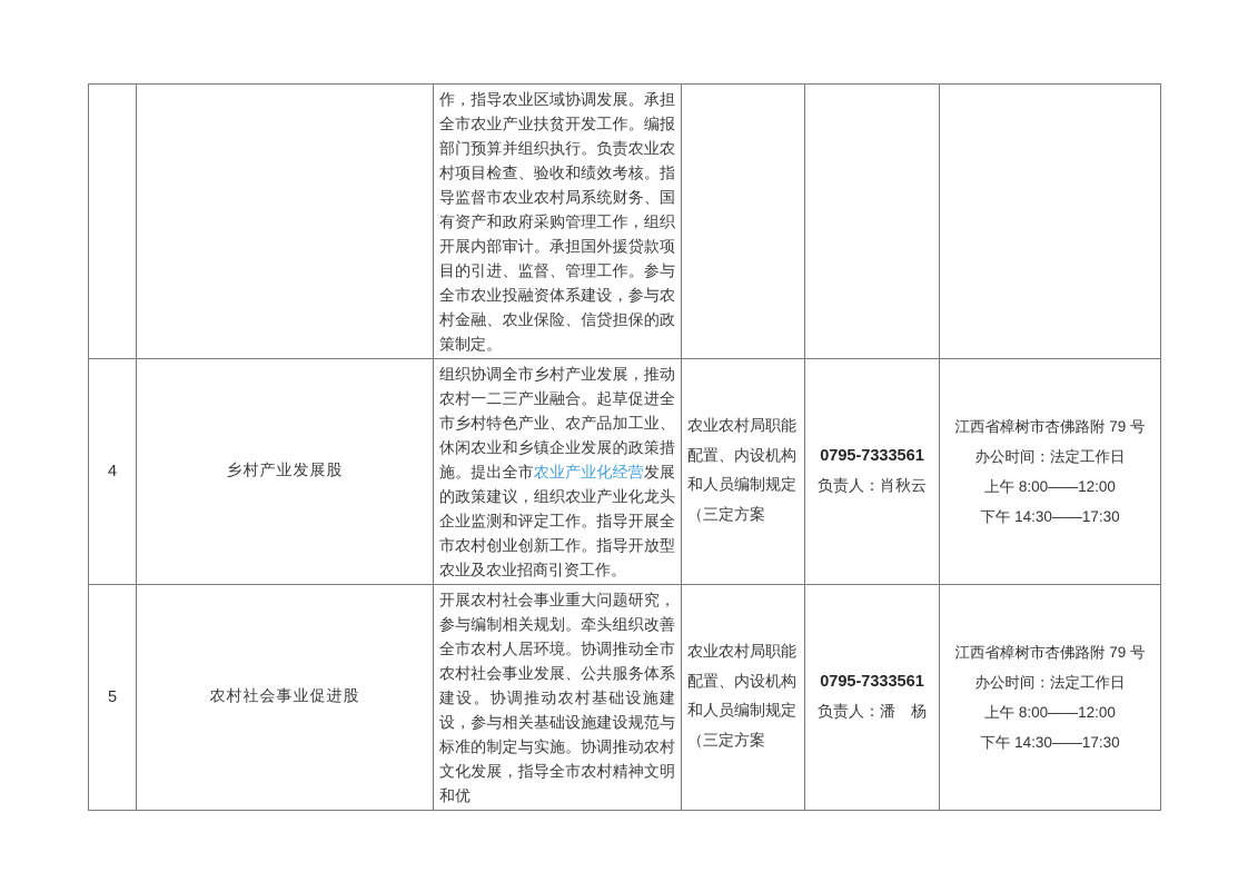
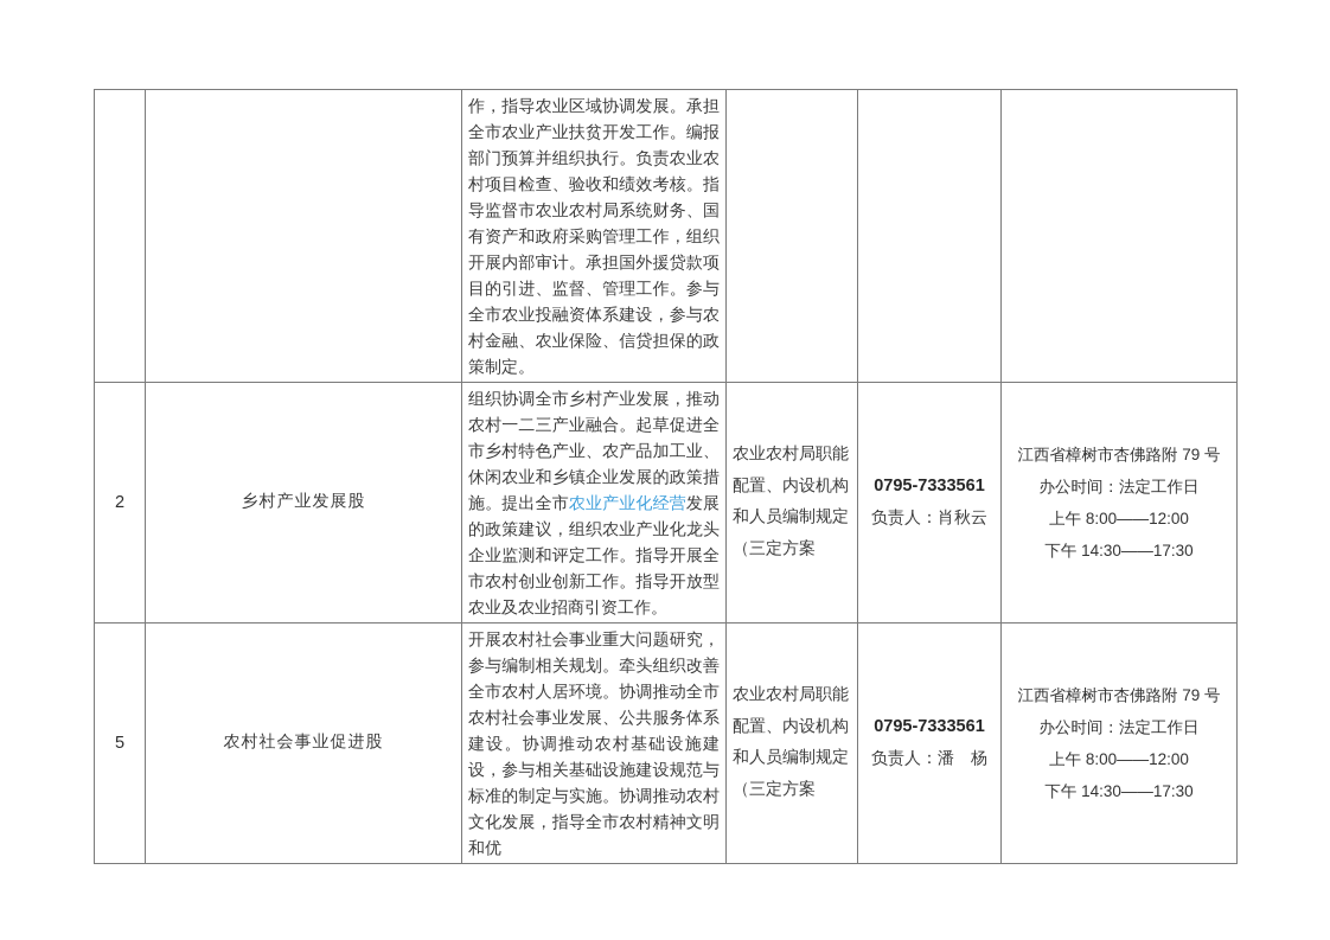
  		作，指导农业区域协调发展。承担全市农业产业扶贫开发工作。编报部门预算并组织执行。负责农业农村项目检查、验收和绩效考核。指导监督市农业农村局系统财务、国有资产和政府采购管理工作，组织开展内部审计。承担国外援贷款项目的引进、监督、管理工作。参与全市农业投融资体系建设，参与农村金融、农业保险、信贷担保的政策制定。
- 4	乡村产业发展股	组织协调全市乡村产业发展，推动农村一二三产业融合。起草促进全市乡村特色产业、农产品加工业、休闲农业和乡镇企业发展的政策措施。提出全市农业产业化经营发展的政策建议，组织农业产业化龙头企业监测和评定工作。指导开展全市农村创业创新工作。指导开放型农业及农业招商引资工作。	农业农村局职能配置、内设机构和人员编制规定（三定方案	0795-7333561 负责人：肖秋云	江西省樟树市杏佛路附 79 号 办公时间：法定工作日 上午 8:00——12:00 下午 14:30——17:30
+ 2	乡村产业发展股	组织协调全市乡村产业发展，推动农村一二三产业融合。起草促进全市乡村特色产业、农产品加工业、休闲农业和乡镇企业发展的政策措施。提出全市农业产业化经营发展的政策建议，组织农业产业化龙头企业监测和评定工作。指导开展全市农村创业创新工作。指导开放型农业及农业招商引资工作。	农业农村局职能配置、内设机构和人员编制规定（三定方案	0795-7333561 负责人：肖秋云	江西省樟树市杏佛路附 79 号 办公时间：法定工作日 上午 8:00——12:00 下午 14:30——17:30
  5	农村社会事业促进股	开展农村社会事业重大问题研究，参与编制相关规划。牵头组织改善全市农村人居环境。协调推动全市农村社会事业发展、公共服务体系建设。协调推动农村基础设施建设，参与相关基础设施建设规范与标准的制定与实施。协调推动农村文化发展，指导全市农村精神文明和优	农业农村局职能配置、内设机构和人员编制规定（三定方案	0795-7333561 负责人：潘 杨	江西省樟树市杏佛路附 79 号 办公时间：法定工作日 上午 8:00——12:00 下午 14:30——17:30
